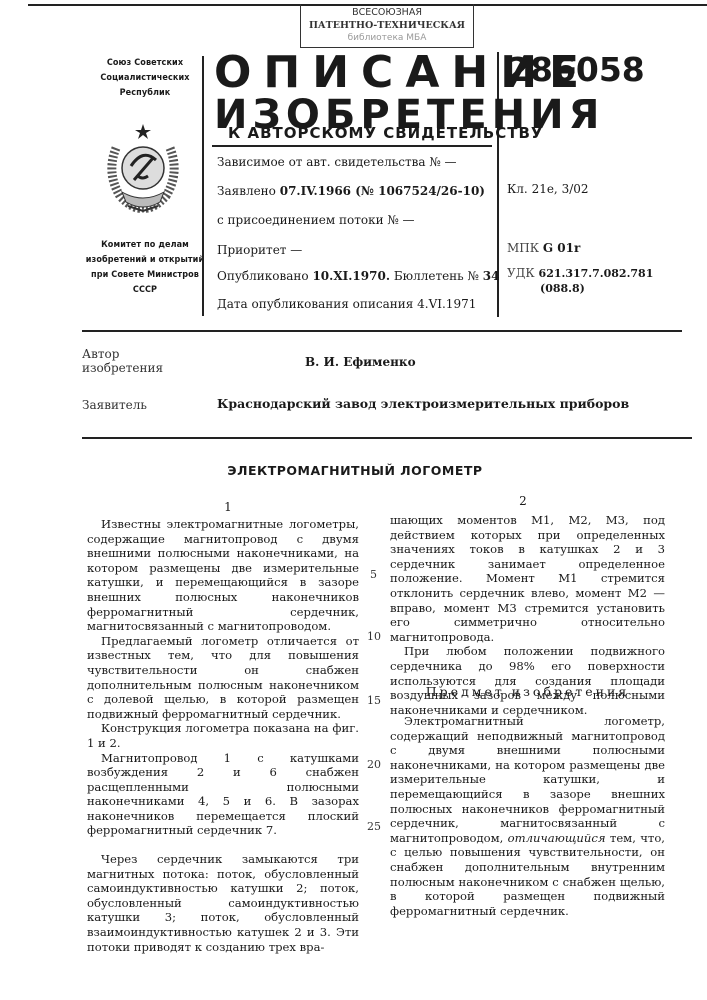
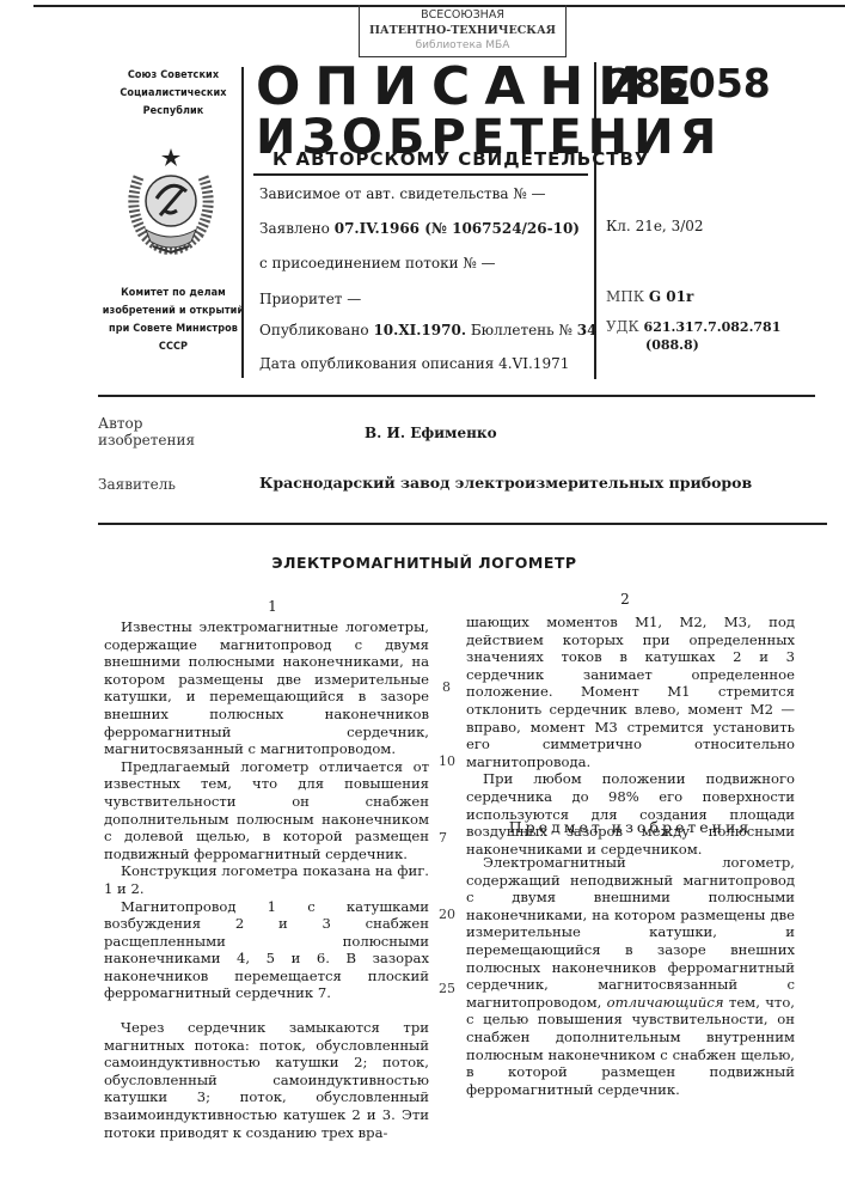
  Союз Советских
  Социалистических
  Республик
  Комитет по делам
  изобретений и открыти
  при Совете Министров
  СССР
  ВСЕСОЮЗНАЯ
  ПАТЕНТНО-ТЕХНИЧЕСКАЯ
  библиотека МБА
  ОПИСАНИЕ
  ИЗОБРЕТЕНИЯ
  К АВТОРСКОМУ СВИДЕТЕЛЬСТВУ
  286058
  Зависимое от авт. свидетельства № —
  Заявлено 07.IV.1966 (№ 1067524/26-10)
  с присоединением потоки № —
  Приоритет —
  Опубликовано 10.XI.1970. Бюллетень № 34
  Дата опубликования описания 4.VI.1971
  Кл. 21e, 3/02
  МПК G 01r
  УДК 621.317.7.082.781
  (088.8)
  Автор
  изобретения
  В. И. Ефименко
  Заявитель
  Краснодарский завод электроизмерительных приборов
  ЭЛЕКТРОМАГНИТНЫЙ ЛОГОМЕТР
  1
  2
  Известны электромагнитные логометры, содержащие магнитопровод с двумя внешними полюсными наконечниками, на котором размещены две измерительные катушки, и перемещающийся в зазоре внешних полюсных наконечников ферромагнитный сердечник, магнитосвязанный с магнитопроводом.
  Предлагаемый логометр отличается от известных тем, что для повышения чувствительности он снабжен дополнительным полюсным наконечником с долевой щелью, в которой размещен подвижный ферромагнитный сердечник.
  Конструкция логометра показана на фиг. 1 и 2.
- Магнитопровод 1 с катушками возбуждения 2 и 6 снабжен расщепленными полюсными наконечниками 4, 5 и 6. В зазорах наконечников перемещается плоский ферромагнитный сердечник 7.
+ Магнитопровод 1 с катушками возбуждения 2 и 3 снабжен расщепленными полюсными наконечниками 4, 5 и 6. В зазорах наконечников перемещается плоский ферромагнитный сердечник 7.
  Через сердечник замыкаются три магнитных потока: поток, обусловленный самоиндуктивностью катушки 2; поток, обусловленный самоиндуктивностью катушки 3; поток, обусловленный взаимоиндуктивностью катушек 2 и 3. Эти потоки приводят к созданию трех вра-
- 5
+ 8
  10
- 15
+ 7
  20
  25
  шающих моментов M1, M2, M3, под действием которых при определенных значениях токов в катушках 2 и 3 сердечник занимает определенное положение. Момент M1 стремится отклонить сердечник влево, момент M2 — вправо, момент M3 стремится установить его симметрично относительно магнитопровода.
  При любом положении подвижного сердечника до 98% его поверхности используются для создания площади воздушных зазоров между полюсными наконечниками и сердечником.
  Предмет изобретения
  Электромагнитный логометр, содержащий неподвижный магнитопровод с двумя внешними полюсными наконечниками, на котором размещены две измерительные катушки, и перемещающийся в зазоре внешних полюсных наконечников ферромагнитный сердечник, магнитосвязанный с магнитопроводом, отличающийся тем, что, с целью повышения чувствительности, он снабжен дополнительным внутренним полюсным наконечником с снабжен щелью, в которой размещен подвижный ферромагнитный сердечник.
